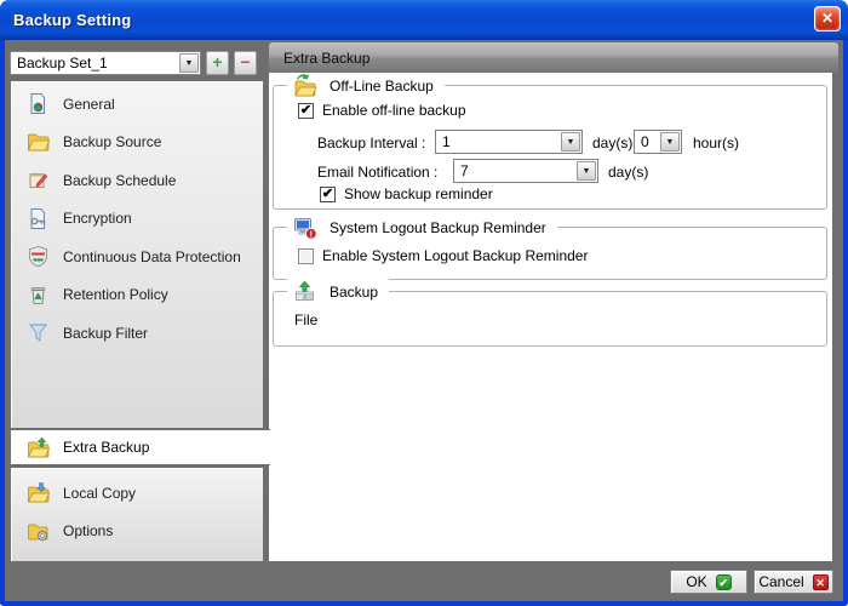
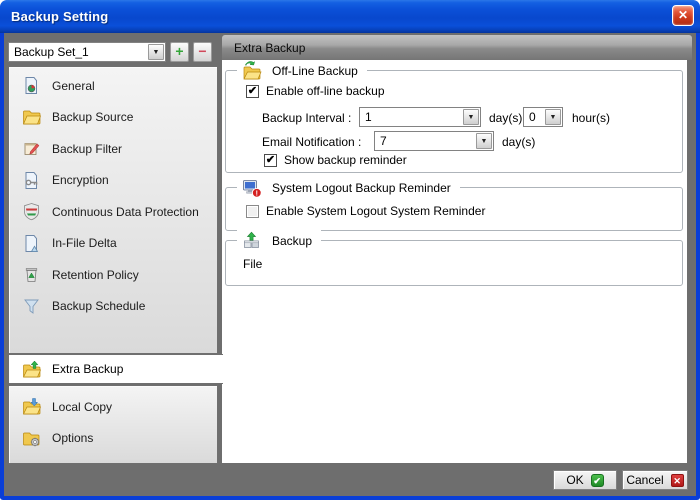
  Backup Setting
  ✕
  Backup Set_1
  +
  −
  General
  Backup Source
- Backup Schedule
+ Backup Filter
  Encryption
  Continuous Data Protection
+ In-File Delta
  Retention Policy
- Backup Filter
+ Backup Schedule
  Extra Backup
  Local Copy
  Options
  Extra Backup
  Off-Line Backup
  ✔
  Enable off-line backup
  Backup Interval :
  1
  day(s)
  0
  hour(s)
  Email Notification :
  7
  day(s)
  ✔
  Show backup reminder
  System Logout Backup Reminder
- Enable System Logout Backup Reminder
+ Enable System Logout System Reminder
  Backup
  File
  OK
  ✔
  Cancel
  ✕
